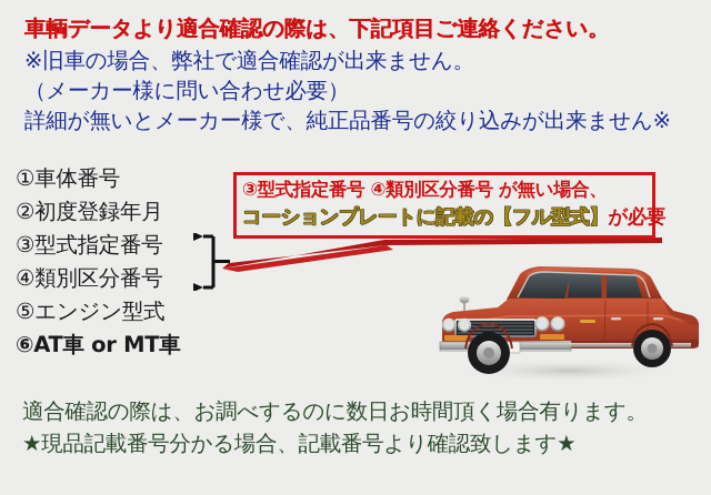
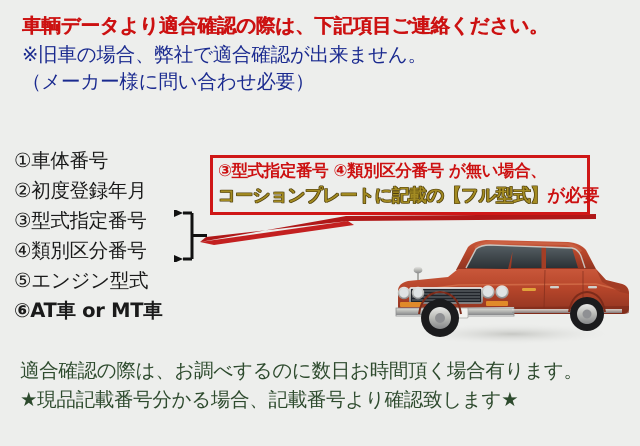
  車輌データより適合確認の際は、下記項目ご連絡ください。
  ※旧車の場合、弊社で適合確認が出来ません。
  （メーカー様に問い合わせ必要）
- 詳細が無いとメーカー様で、純正品番号の絞り込みが出来ません※
  ①車体番号
  ②初度登録年月
  ③型式指定番号
  ④類別区分番号
  ⑤エンジン型式
  ⑥AT車 or MT車
  ③型式指定番号 ④類別区分番号 が無い場合、
  コーションプレートに記載の【フル型式】が必要
  適合確認の際は、お調べするのに数日お時間頂く場合有ります。
  ★現品記載番号分かる場合、記載番号より確認致します★
